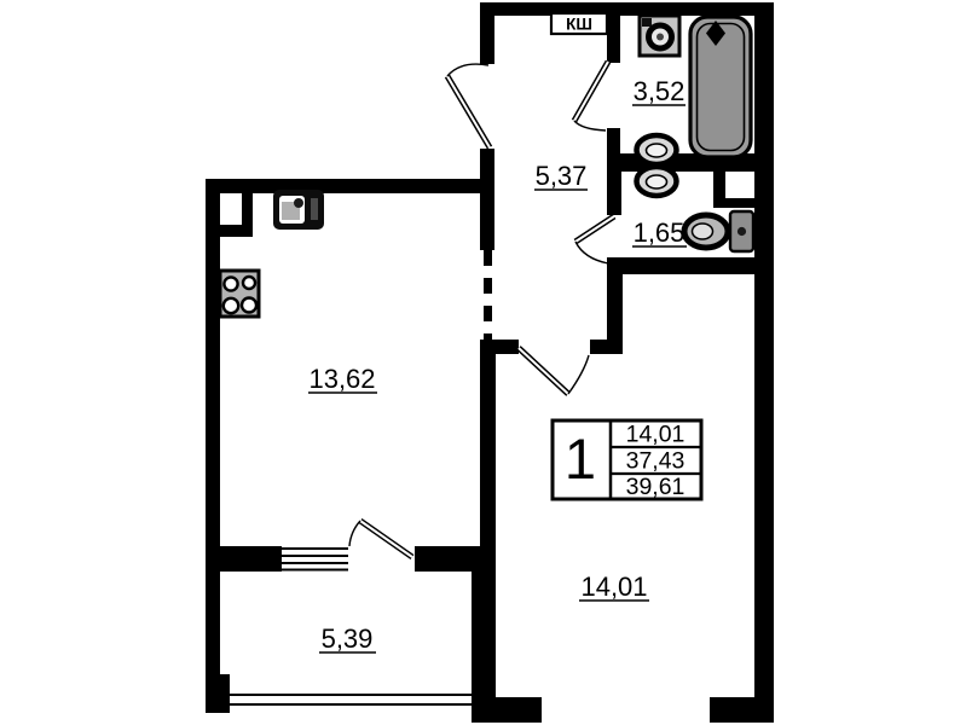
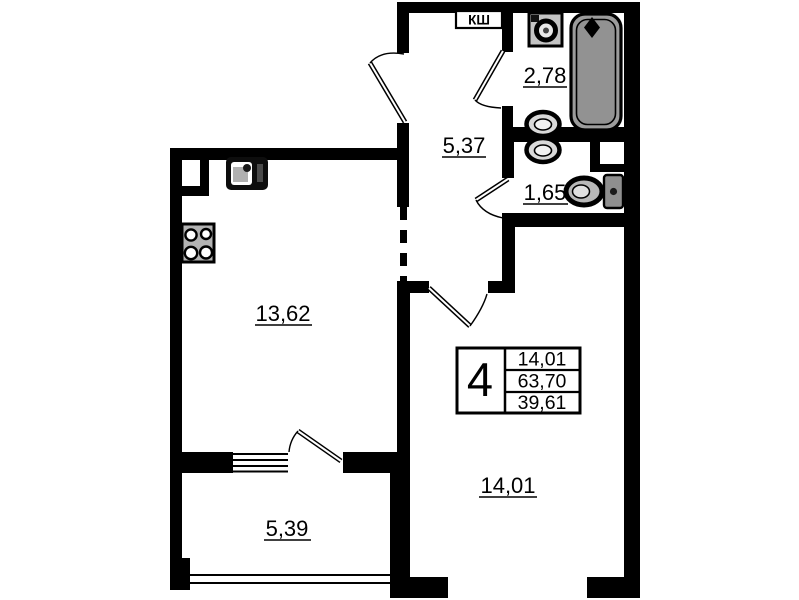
  КШ
- 3,52
+ 2,78
  5,37
  1,65
  13,62
  14,01
  5,39
- 1
+ 4
  14,01
- 37,43
+ 63,70
  39,61
